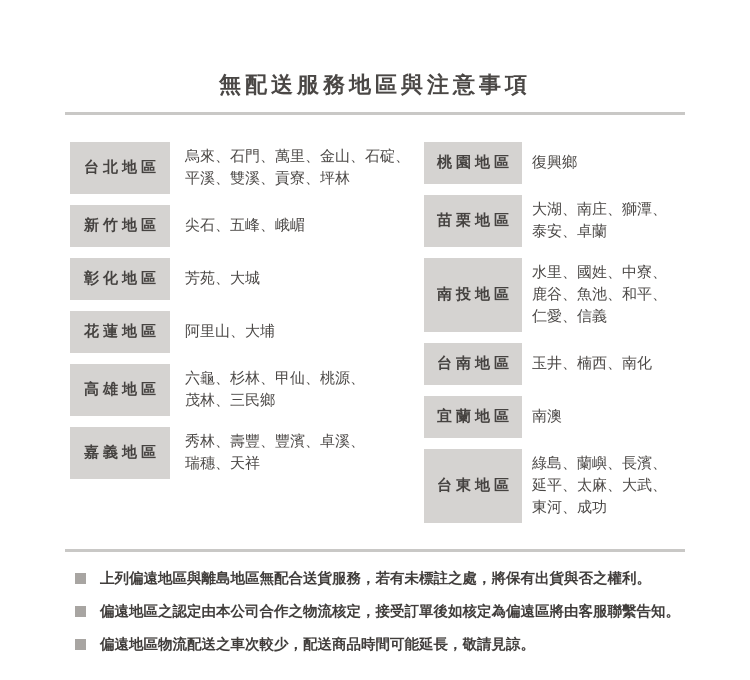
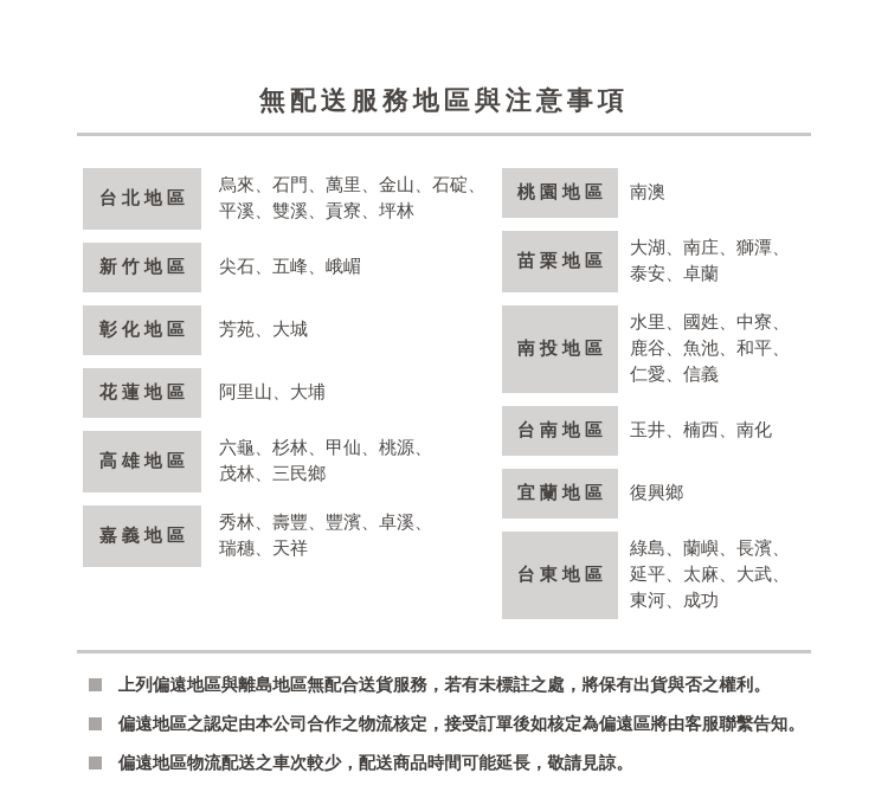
  無配送服務地區與注意事項
  台北地區
  烏來、石門、萬里、金山、石碇、
  平溪、雙溪、貢寮、坪林
  新竹地區
  尖石、五峰、峨嵋
  彰化地區
  芳苑、大城
  花蓮地區
  阿里山、大埔
  高雄地區
  六龜、杉林、甲仙、桃源、
  茂林、三民鄉
  嘉義地區
  秀林、壽豐、豐濱、卓溪、
  瑞穗、天祥
  桃園地區
- 復興鄉
+ 南澳
  苗栗地區
  大湖、南庄、獅潭、
  泰安、卓蘭
  南投地區
  水里、國姓、中寮、
  鹿谷、魚池、和平、
  仁愛、信義
  台南地區
  玉井、楠西、南化
  宜蘭地區
- 南澳
+ 復興鄉
  台東地區
  綠島、蘭嶼、長濱、
  延平、太麻、大武、
  東河、成功
  上列偏遠地區與離島地區無配合送貨服務，若有未標註之處，將保有出貨與否之權利。
  偏遠地區之認定由本公司合作之物流核定，接受訂單後如核定為偏遠區將由客服聯繫告知。
  偏遠地區物流配送之車次較少，配送商品時間可能延長，敬請見諒。
